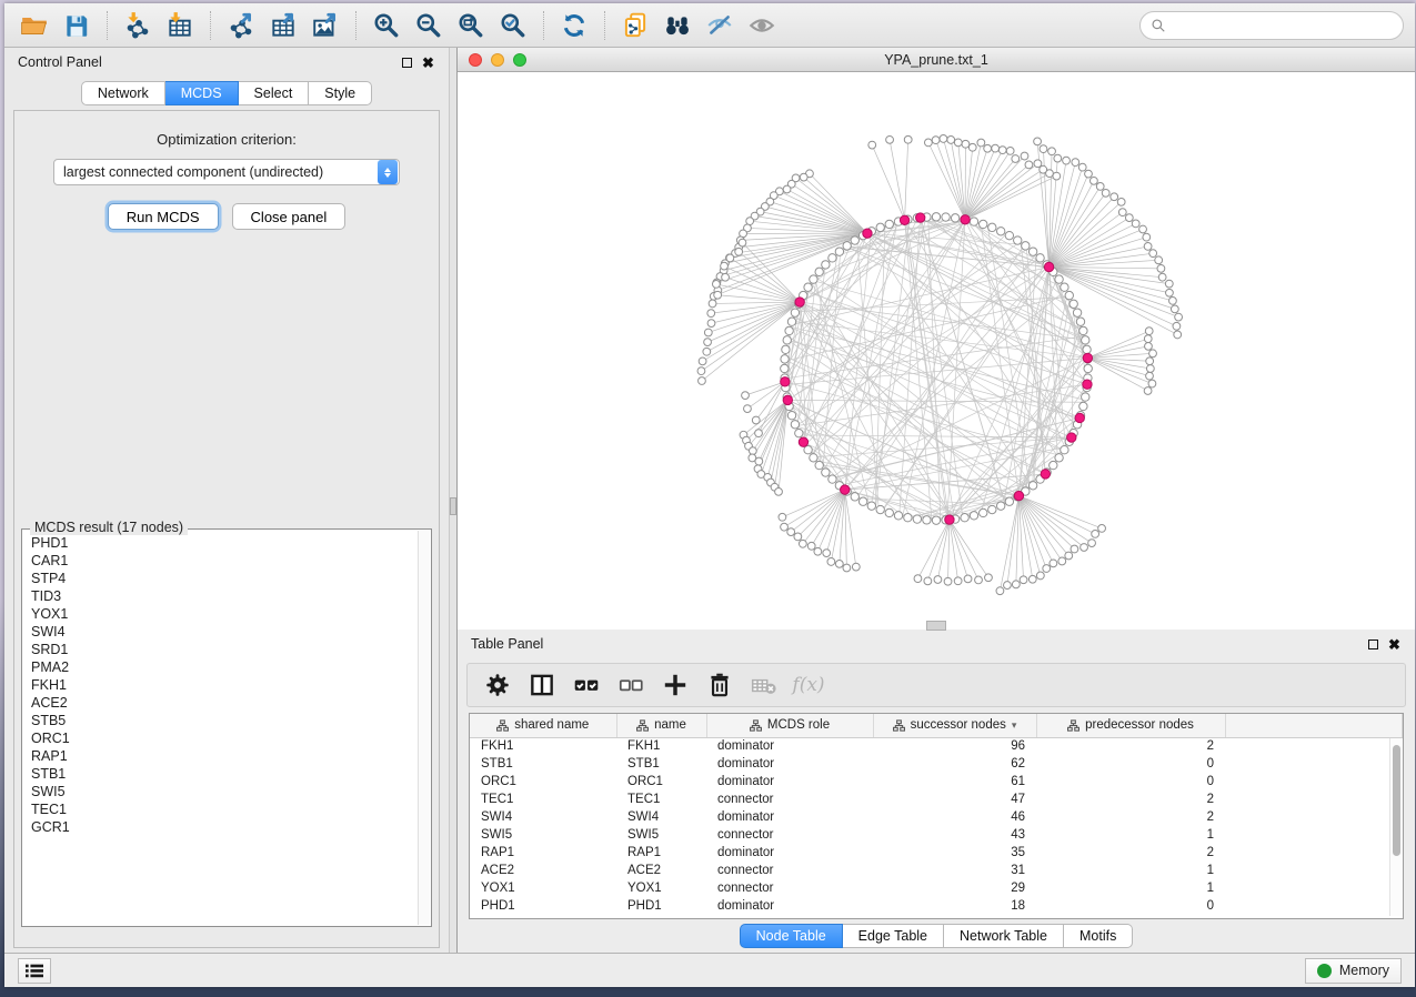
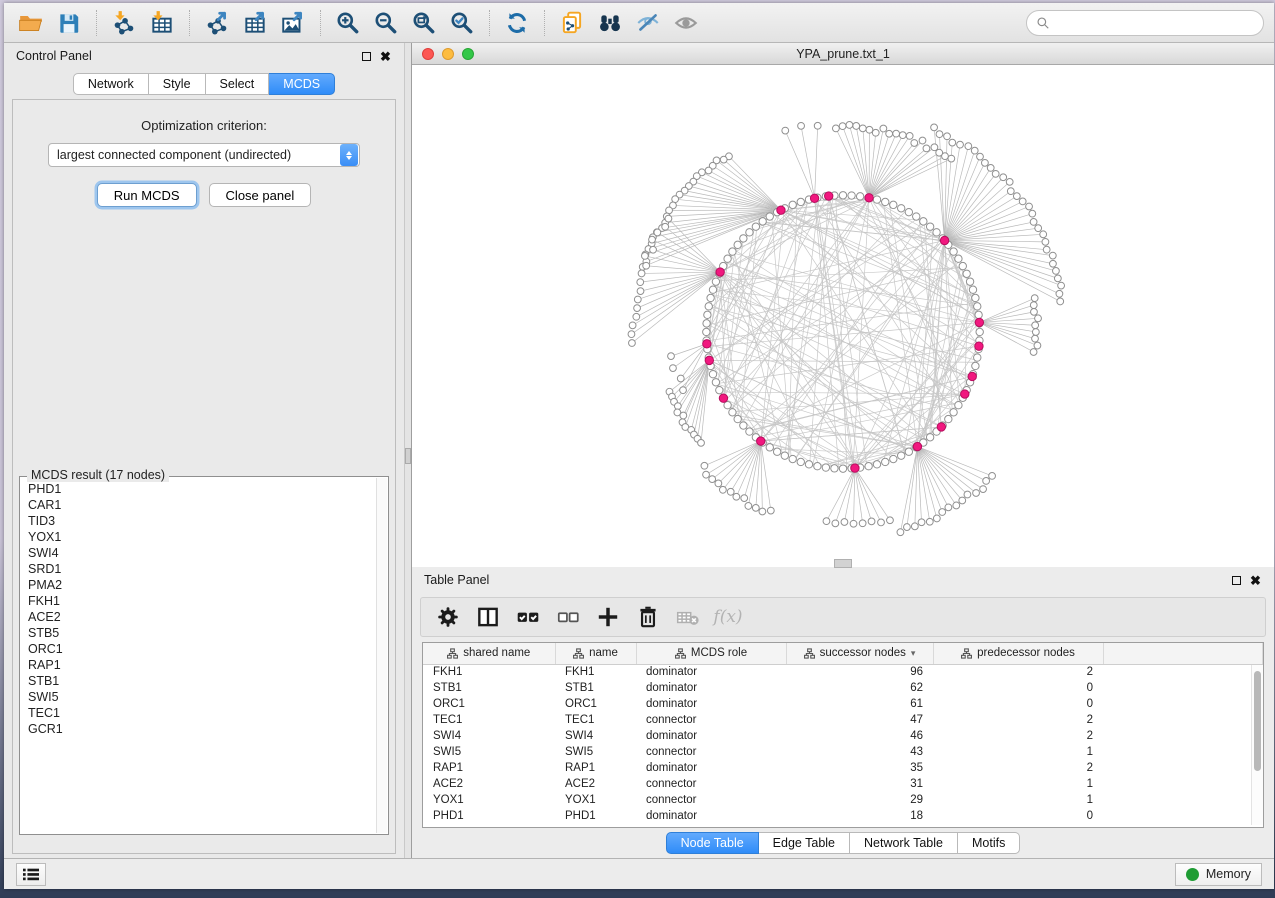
  Control Panel
  ✖
  Network
- MCDS
+ Style
  Select
- Style
+ MCDS
  Optimization criterion:
  largest connected component (undirected)
  Run MCDS
  Close panel
  MCDS result (17 nodes)
  PHD1
  CAR1
- STP4
  TID3
  YOX1
  SWI4
  SRD1
  PMA2
  FKH1
  ACE2
  STB5
  ORC1
  RAP1
  STB1
  SWI5
  TEC1
  GCR1
  YPA_prune.txt_1
  Table Panel
  ✖
  f(x)
  shared name	name	MCDS role	successor nodes ▾	predecessor nodes
  FKH1	FKH1	dominator	96	2
  STB1	STB1	dominator	62	0
  ORC1	ORC1	dominator	61	0
  TEC1	TEC1	connector	47	2
  SWI4	SWI4	dominator	46	2
  SWI5	SWI5	connector	43	1
  RAP1	RAP1	dominator	35	2
  ACE2	ACE2	connector	31	1
  YOX1	YOX1	connector	29	1
  PHD1	PHD1	dominator	18	0
  Node Table
  Edge Table
  Network Table
  Motifs
  Memory
